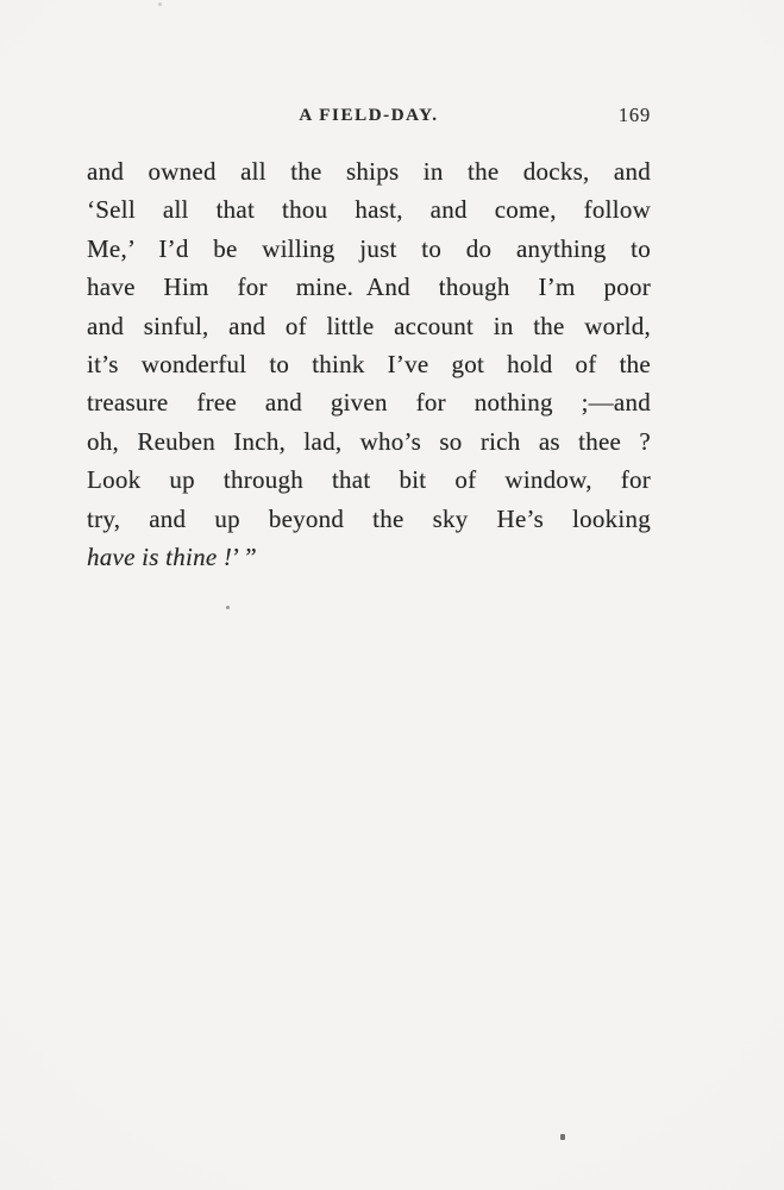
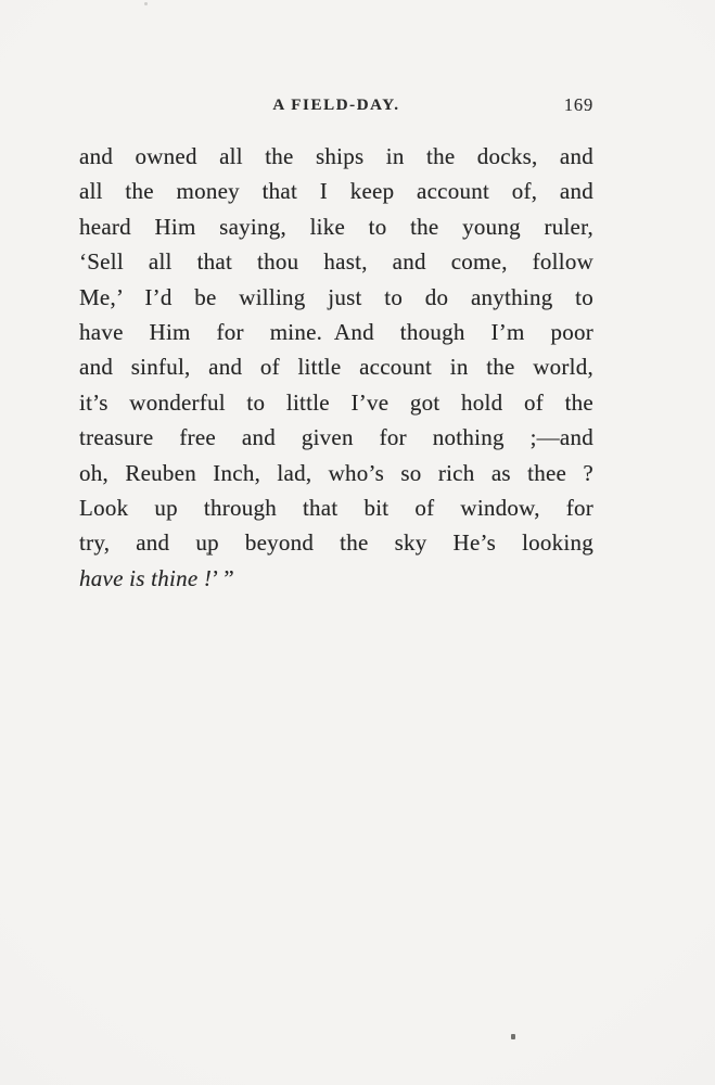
  A FIELD-DAY.
  169
  and owned all the ships in the docks, and
+ all the money that I keep account of, and
+ heard Him saying, like to the young ruler,
  ‘Sell all that thou hast, and come, follow
  Me,’ I’d be willing just to do anything to
  have Him for mine. And though I’m poor
  and sinful, and of little account in the world,
- it’s wonderful to think I’ve got hold of the
+ it’s wonderful to little I’ve got hold of the
  treasure free and given for nothing ;—and
  oh, Reuben Inch, lad, who’s so rich as thee ?
  Look up through that bit of window, for
  try, and up beyond the sky He’s looking
  have is thine !’ ”
